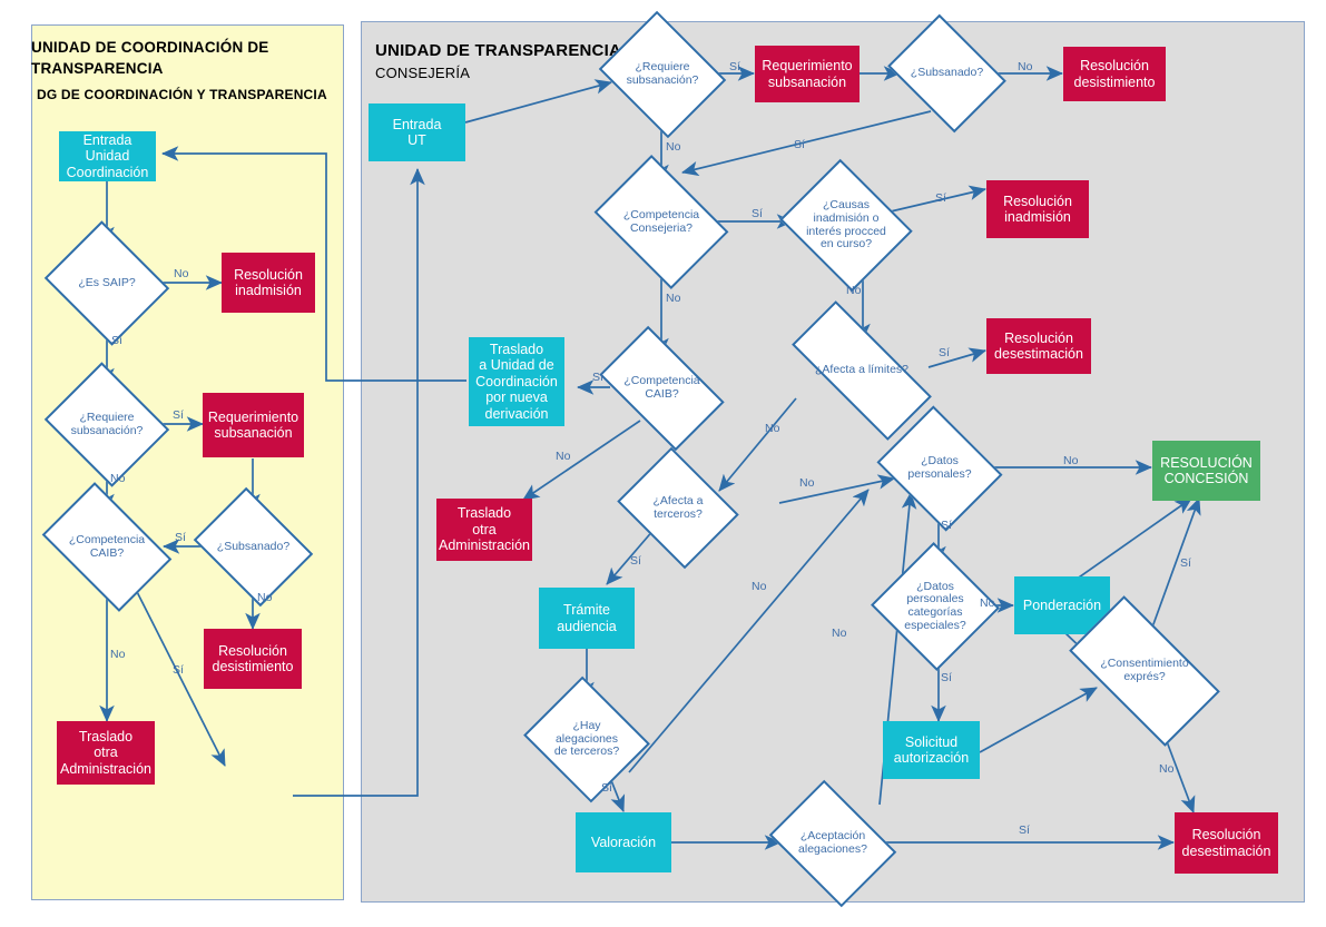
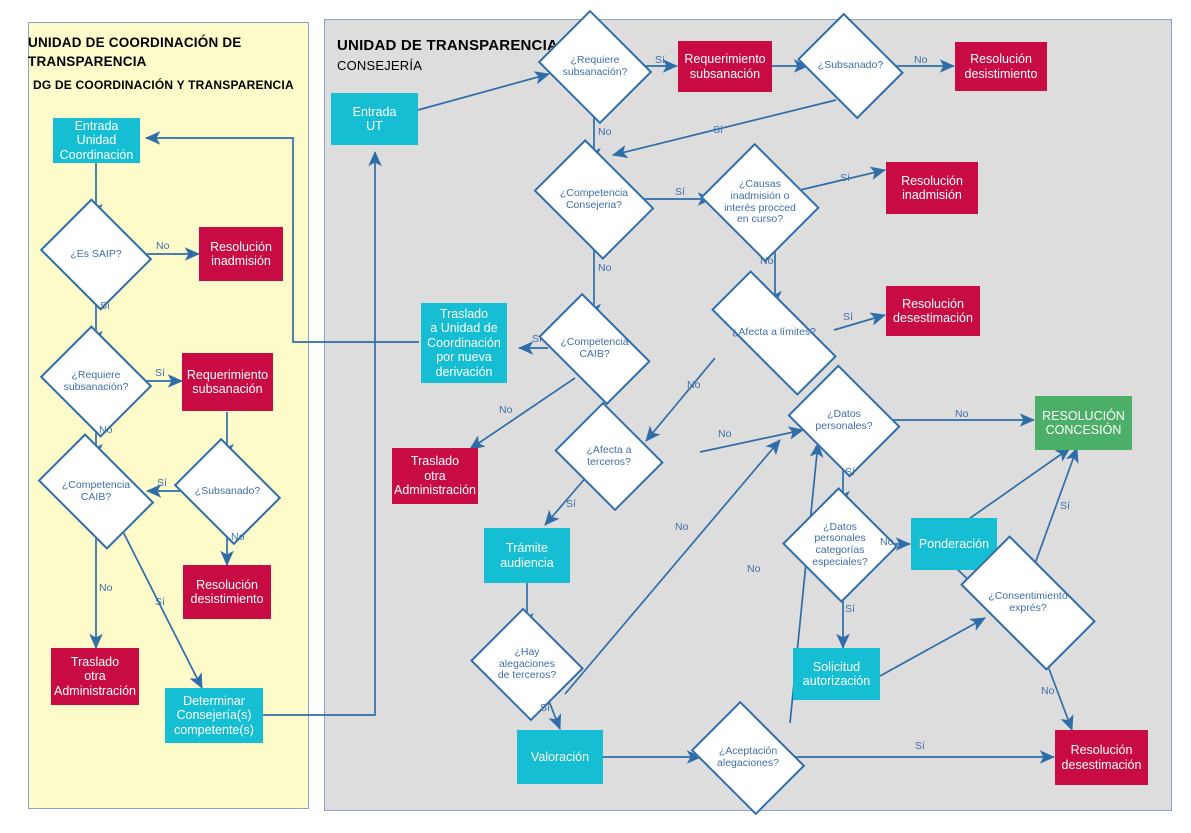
  UNIDAD DE COORDINACIÓN DE
  TRANSPARENCIA
  DG DE COORDINACIÓN Y TRANSPARENCIA
  UNIDAD DE TRANSPARENCI
  CONSEJERÍA
  Entrada
  Unidad
  Coordinación
  ¿Es SAIP?
  Resolución
  inadmisión
  ¿Requiere
  subsanación?
  Requerimiento
  subsanación
  ¿Subsanado?
  ¿Competencia
  CAIB?
  Resolución
  desistimiento
  Traslado
  otra
  Administración
+ Determinar
+ Consejería(s)
+ competente(s)
  Entrada
  UT
  ¿Requiere
  subsanación?
  Requerimiento
  subsanación
  ¿Subsanado?
  Resolución
  desistimiento
  ¿Competencia
  Consejeria?
  ¿Causas
  inadmisión o
  interés procced
  en curso?
  Resolución
  inadmisión
  ¿Competencia
  CAIB?
  Traslado
  a Unidad de
  Coordinación
  por nueva
  derivación
  ¿Afecta a límites?
  Resolución
  desestimación
  Traslado
  otra
  Administración
  ¿Afecta a
  terceros?
  ¿Datos
  personales?
  RESOLUCIÓN
  CONCESIÓN
  ¿Datos
  personales
  categorías
  especiales?
  Ponderación
  ¿Consentimiento
  exprés?
  Solicitud
  autorización
  Trámite
  audiencia
  ¿Hay
  alegaciones
  de terceros?
  Valoración
  ¿Aceptación
  alegaciones?
  Resolución
  desestimación
  No
  Sí
  Sí
  No
  Sí
  No
  No
  Sí
  Sí
  No
  No
  Sí
  Sí
  No
  Sí
  No
  Sí
  No
  Sí
  No
  Sí
  No
  No
  Sí
  No
  Sí
  Sí
  No
  Sí
  No
  Sí
  No
